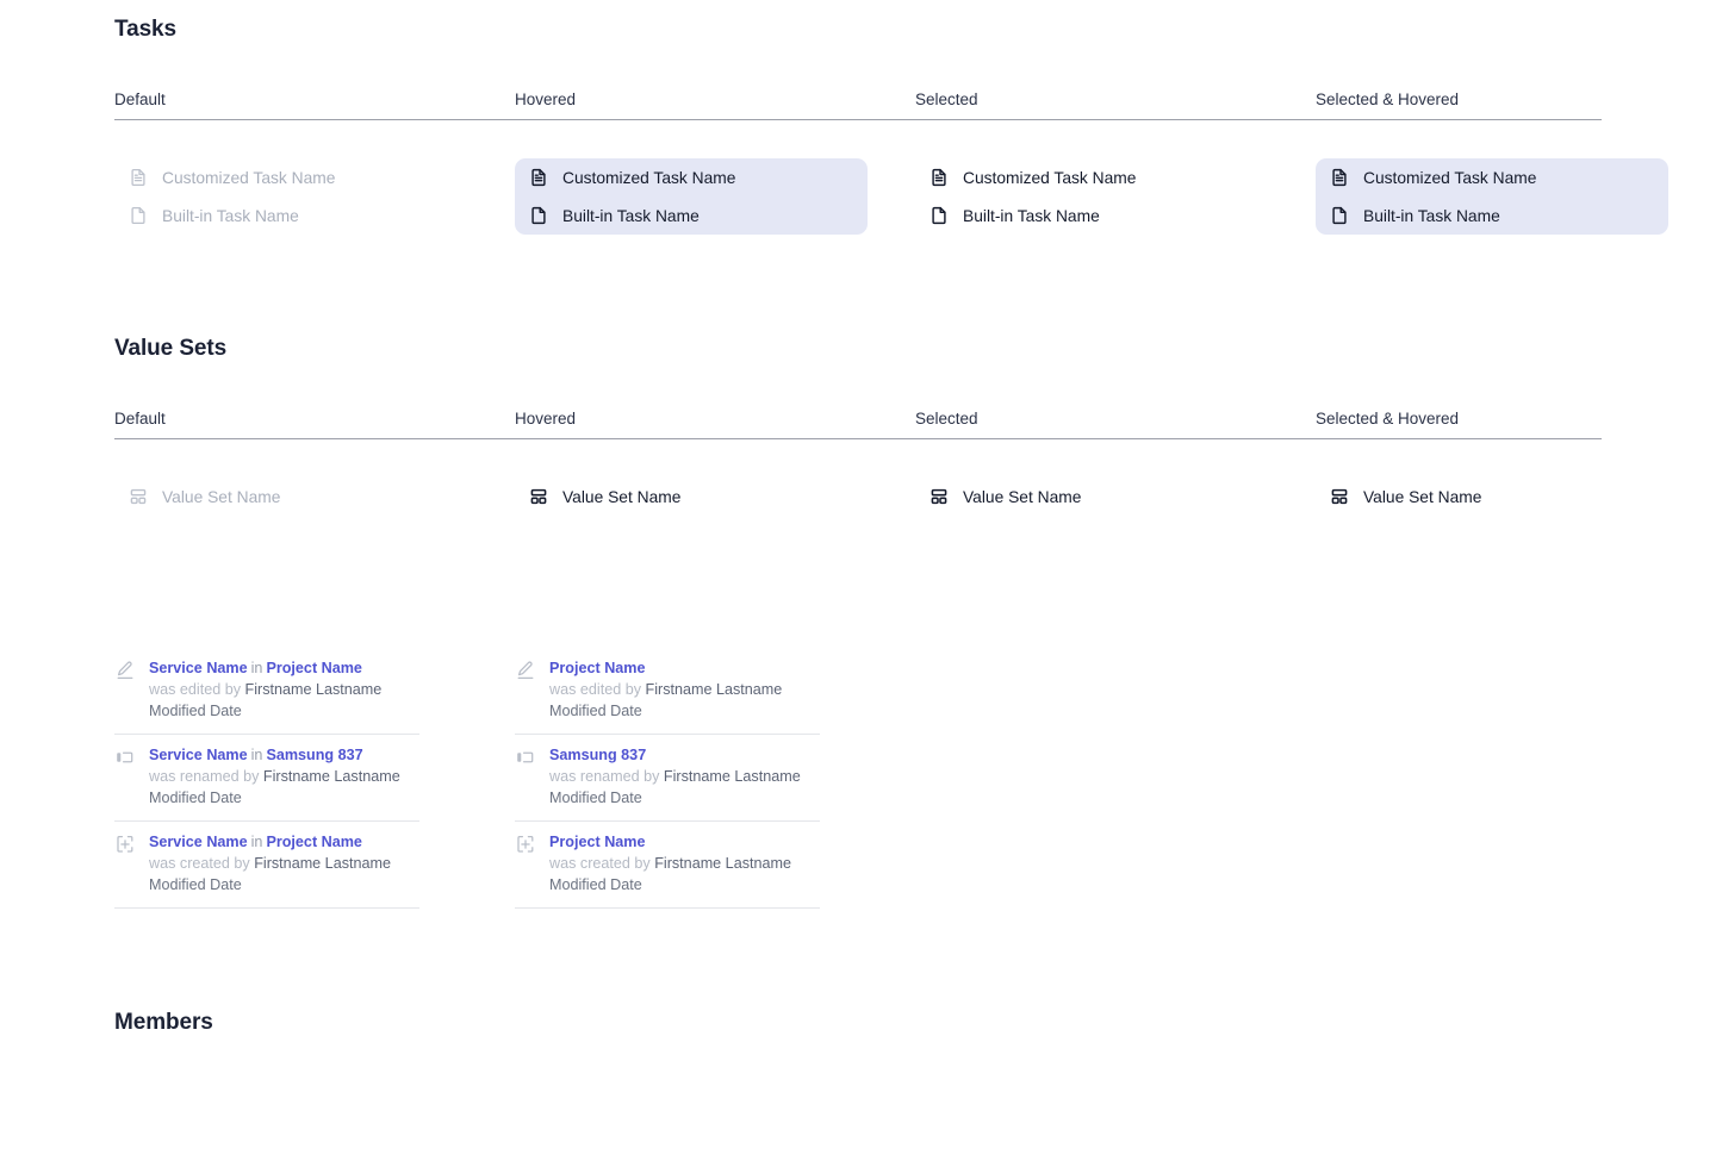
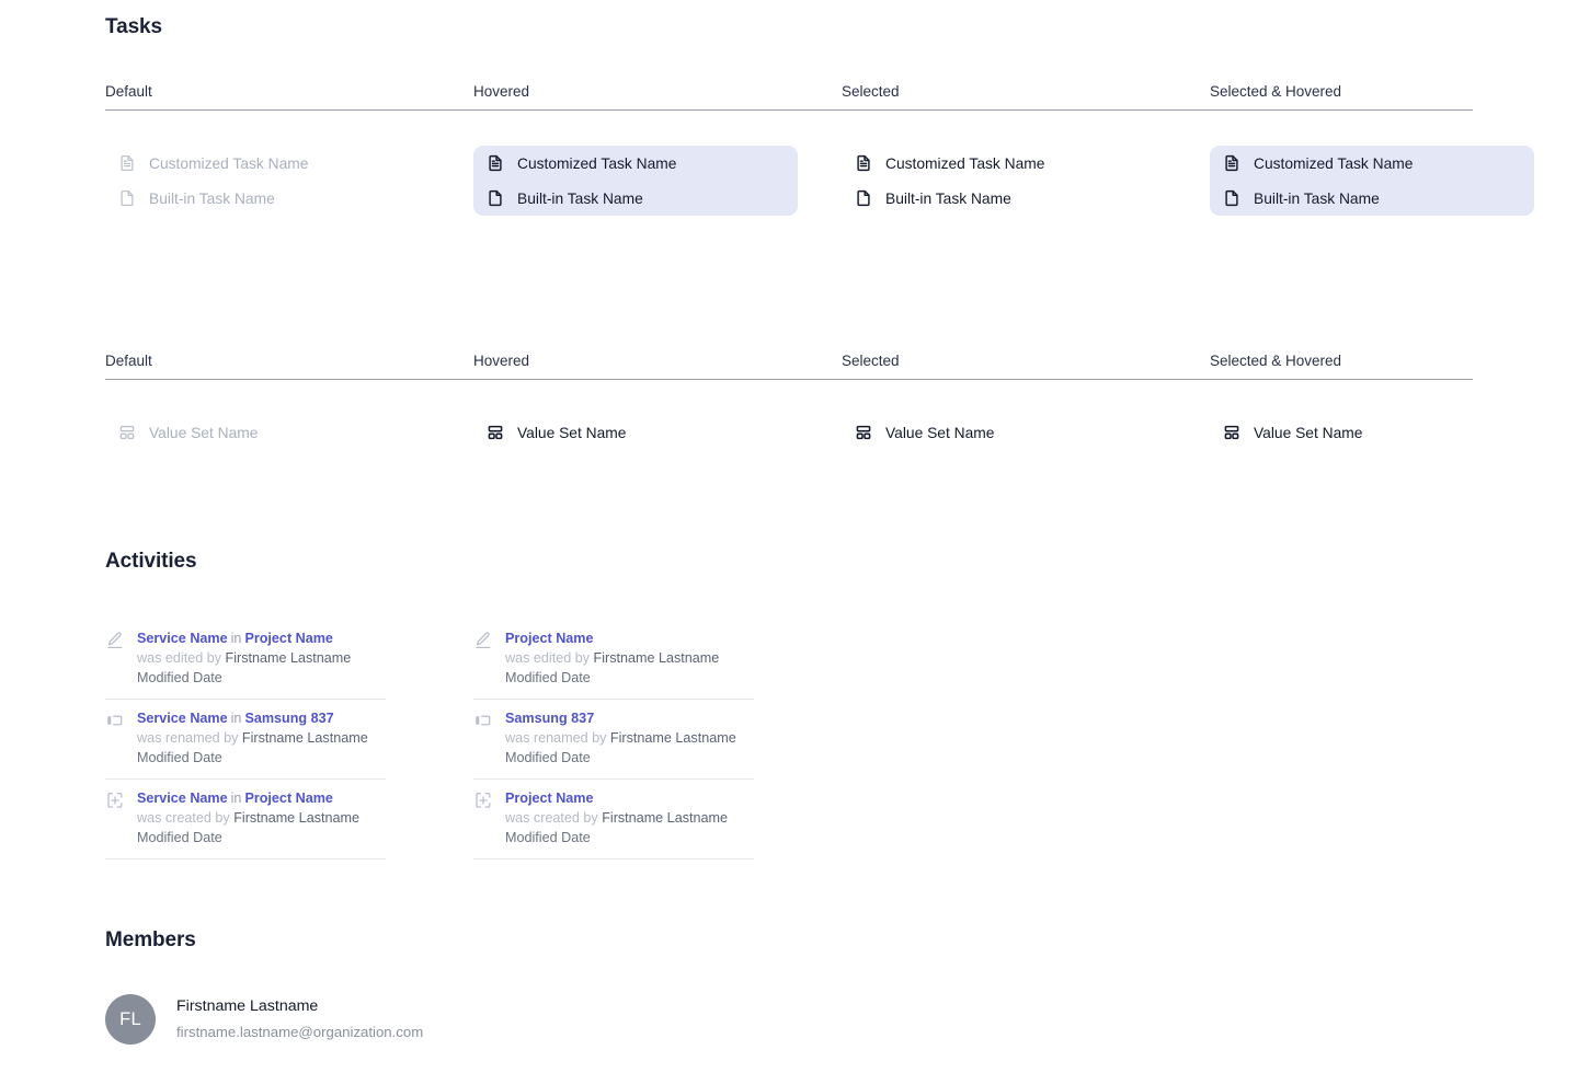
  Tasks
  Default
  Hovered
  Selected
  Selected & Hovered
  Customized Task Name
  Built-in Task Name
  Customized Task Name
  Built-in Task Name
  Customized Task Name
  Built-in Task Name
  Customized Task Name
  Built-in Task Name
- Value Sets
  Default
  Hovered
  Selected
  Selected & Hovered
  Value Set Name
  Value Set Name
  Value Set Name
  Value Set Name
+ Activities
  Service Name in Project Name
  was edited by Firstname Lastname
  Modified Date
  Service Name in Samsung 837
  was renamed by Firstname Lastname
  Modified Date
  Service Name in Project Name
  was created by Firstname Lastname
  Modified Date
  Project Name
  was edited by Firstname Lastname
  Modified Date
  Samsung 837
  was renamed by Firstname Lastname
  Modified Date
  Project Name
  was created by Firstname Lastname
  Modified Date
  Members
+ FL
+ Firstname Lastname
+ firstname.lastname@organization.com
